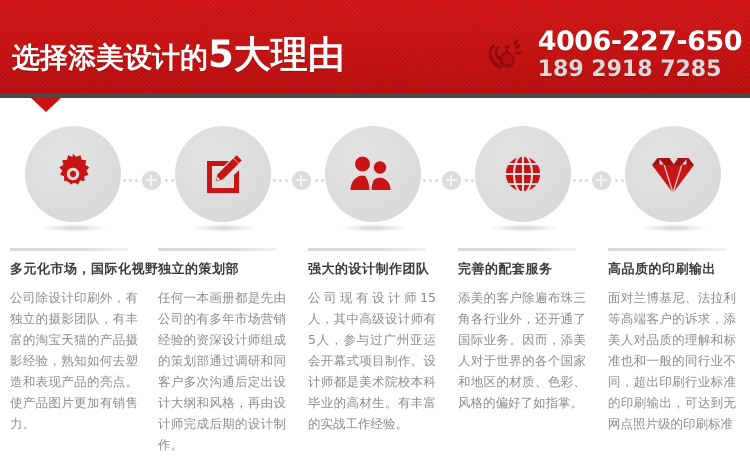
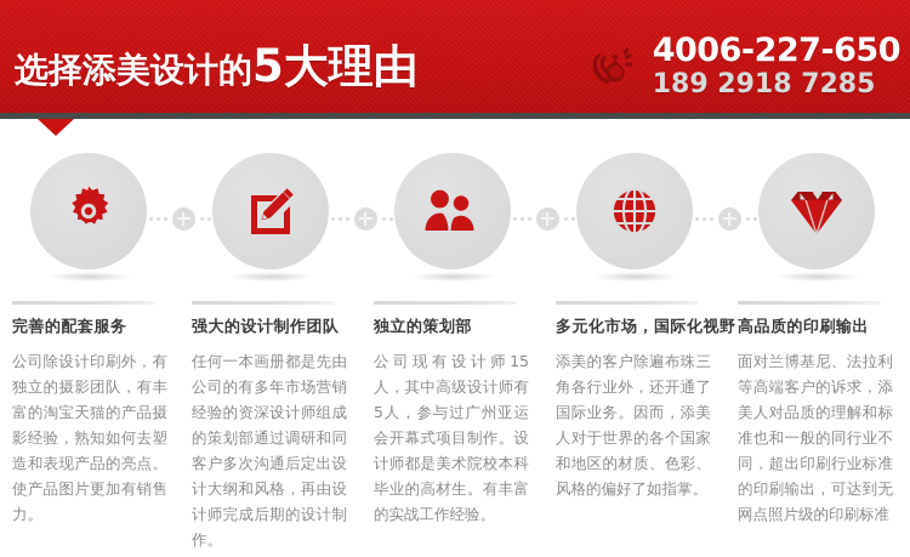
  选择添美设计的5大理由
  4006-227-650
  189 2918 7285
- 多元化市场，国际化视野
+ 完善的配套服务
  公司除设计印刷外，有独立的摄影团队，有丰富的淘宝天猫的产品摄影经验，熟知如何去塑造和表现产品的亮点。使产品图片更加有销售力。
- 独立的策划部
+ 强大的设计制作团队
  任何一本画册都是先由公司的有多年市场营销经验的资深设计师组成的策划部通过调研和同客户多次沟通后定出设计大纲和风格，再由设计师完成后期的设计制作。
- 强大的设计制作团队
+ 独立的策划部
  公司现有设计师15人，其中高级设计师有5人，参与过广州亚运会开幕式项目制作。设计师都是美术院校本科毕业的高材生。有丰富的实战工作经验。
- 完善的配套服务
+ 多元化市场，国际化视野
  添美的客户除遍布珠三角各行业外，还开通了国际业务。因而，添美人对于世界的各个国家和地区的材质、色彩、风格的偏好了如指掌。
  高品质的印刷输出
  面对兰博基尼、法拉利等高端客户的诉求，添美人对品质的理解和标准也和一般的同行业不同，超出印刷行业标准的印刷输出，可达到无网点照片级的印刷标准
